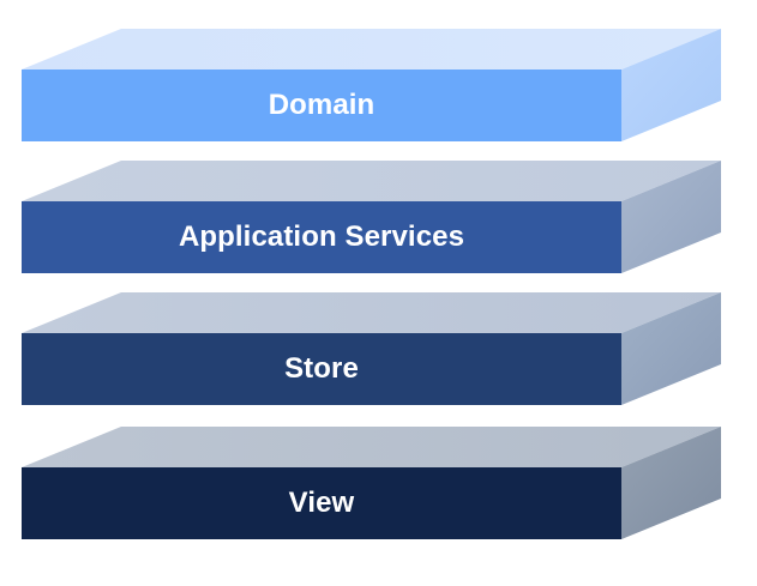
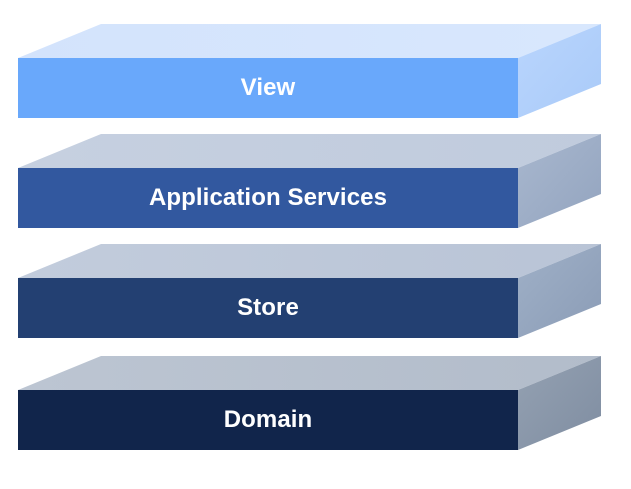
- Domain
+ View
  Application Services
  Store
- View
+ Domain
